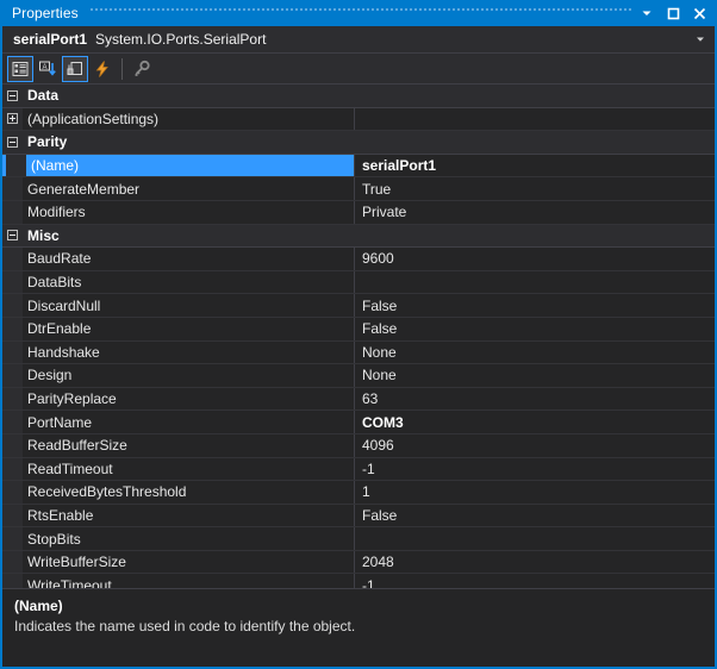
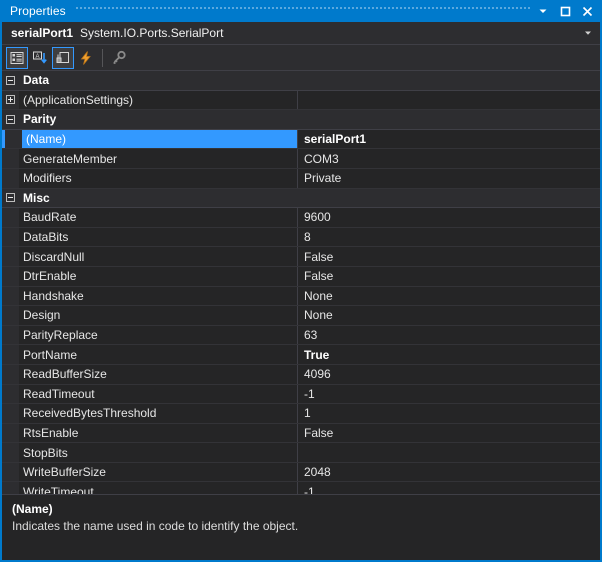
  Properties
  serialPort1
  System.IO.Ports.SerialPort
  Data
  (ApplicationSettings)
  Parity
  (Name)
  serialPort1
  GenerateMember
- True
+ COM3
  Modifiers
  Private
  Misc
  BaudRate
  9600
  DataBits
+ 8
  DiscardNull
  False
  DtrEnable
  False
  Handshake
  None
  Design
  None
  ParityReplace
  63
  PortName
- COM3
+ True
  ReadBufferSize
  4096
  ReadTimeout
  -1
  ReceivedBytesThreshold
  1
  RtsEnable
  False
  StopBits
  WriteBufferSize
  2048
  WriteTimeout
  -1
  (Name)
  Indicates the name used in code to identify the object.
